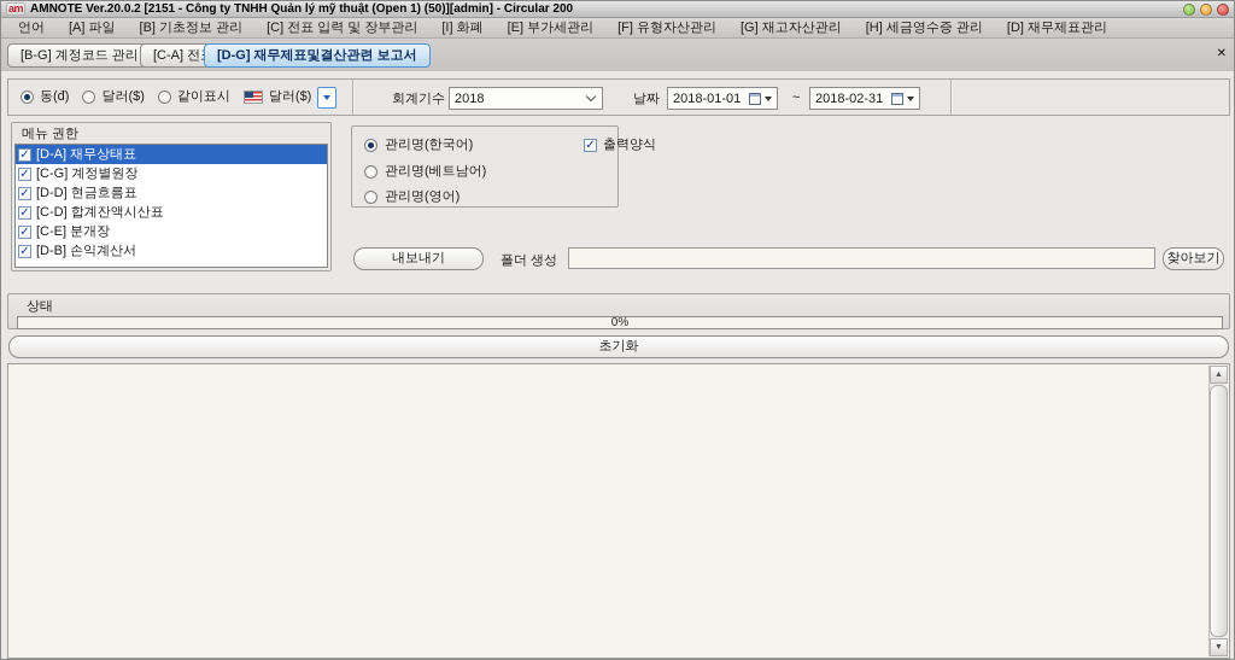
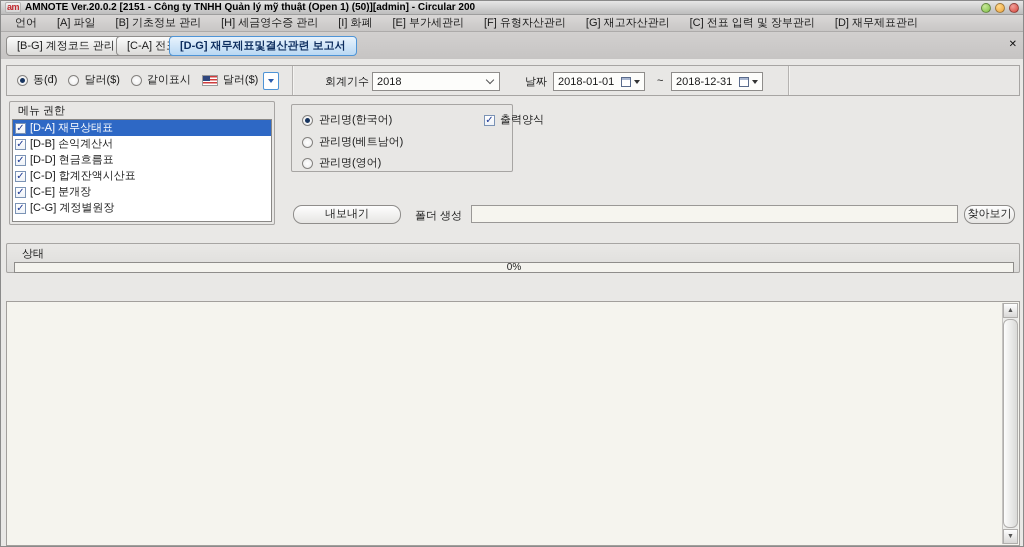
  am
  AMNOTE Ver.20.0.2 [2151 - Công ty TNHH Quản lý mỹ thuật (Open 1) (50)][admin] - Circular 200
  언어
  [A] 파일
  [B] 기초정보 관리
- [C] 전표 입력 및 장부관리
+ [H] 세금영수증 관리
  [I] 화폐
  [E] 부가세관리
  [F] 유형자산관리
  [G] 재고자산관리
- [H] 세금영수증 관리
+ [C] 전표 입력 및 장부관리
  [D] 재무제표관리
  [B-G] 계정코드 관리
  [C-A] 전
  [D-G] 재무제표및결산관련 보고서
  ✕
  동(đ)
  달러($)
  같이표시
  달러($)
  회계기수
  2018
  날짜
  2018-01-01
  ~
- 2018-02-31
+ 2018-12-31
  메뉴 권한
  ✓
  [D-A] 재무상태표
  ✓
- [C-G] 계정별원장
+ [D-B] 손익계산서
  ✓
  [D-D] 현금흐름표
  ✓
  [C-D] 합계잔액시산표
  ✓
  [C-E] 분개장
  ✓
- [D-B] 손익계산서
+ [C-G] 계정별원장
  관리명(한국어)
  관리명(베트남어)
  관리명(영어)
  ✓
  출력양식
  내보내기
  폴더 생성
  찾아보기
  상태
  0%
- 초기화
